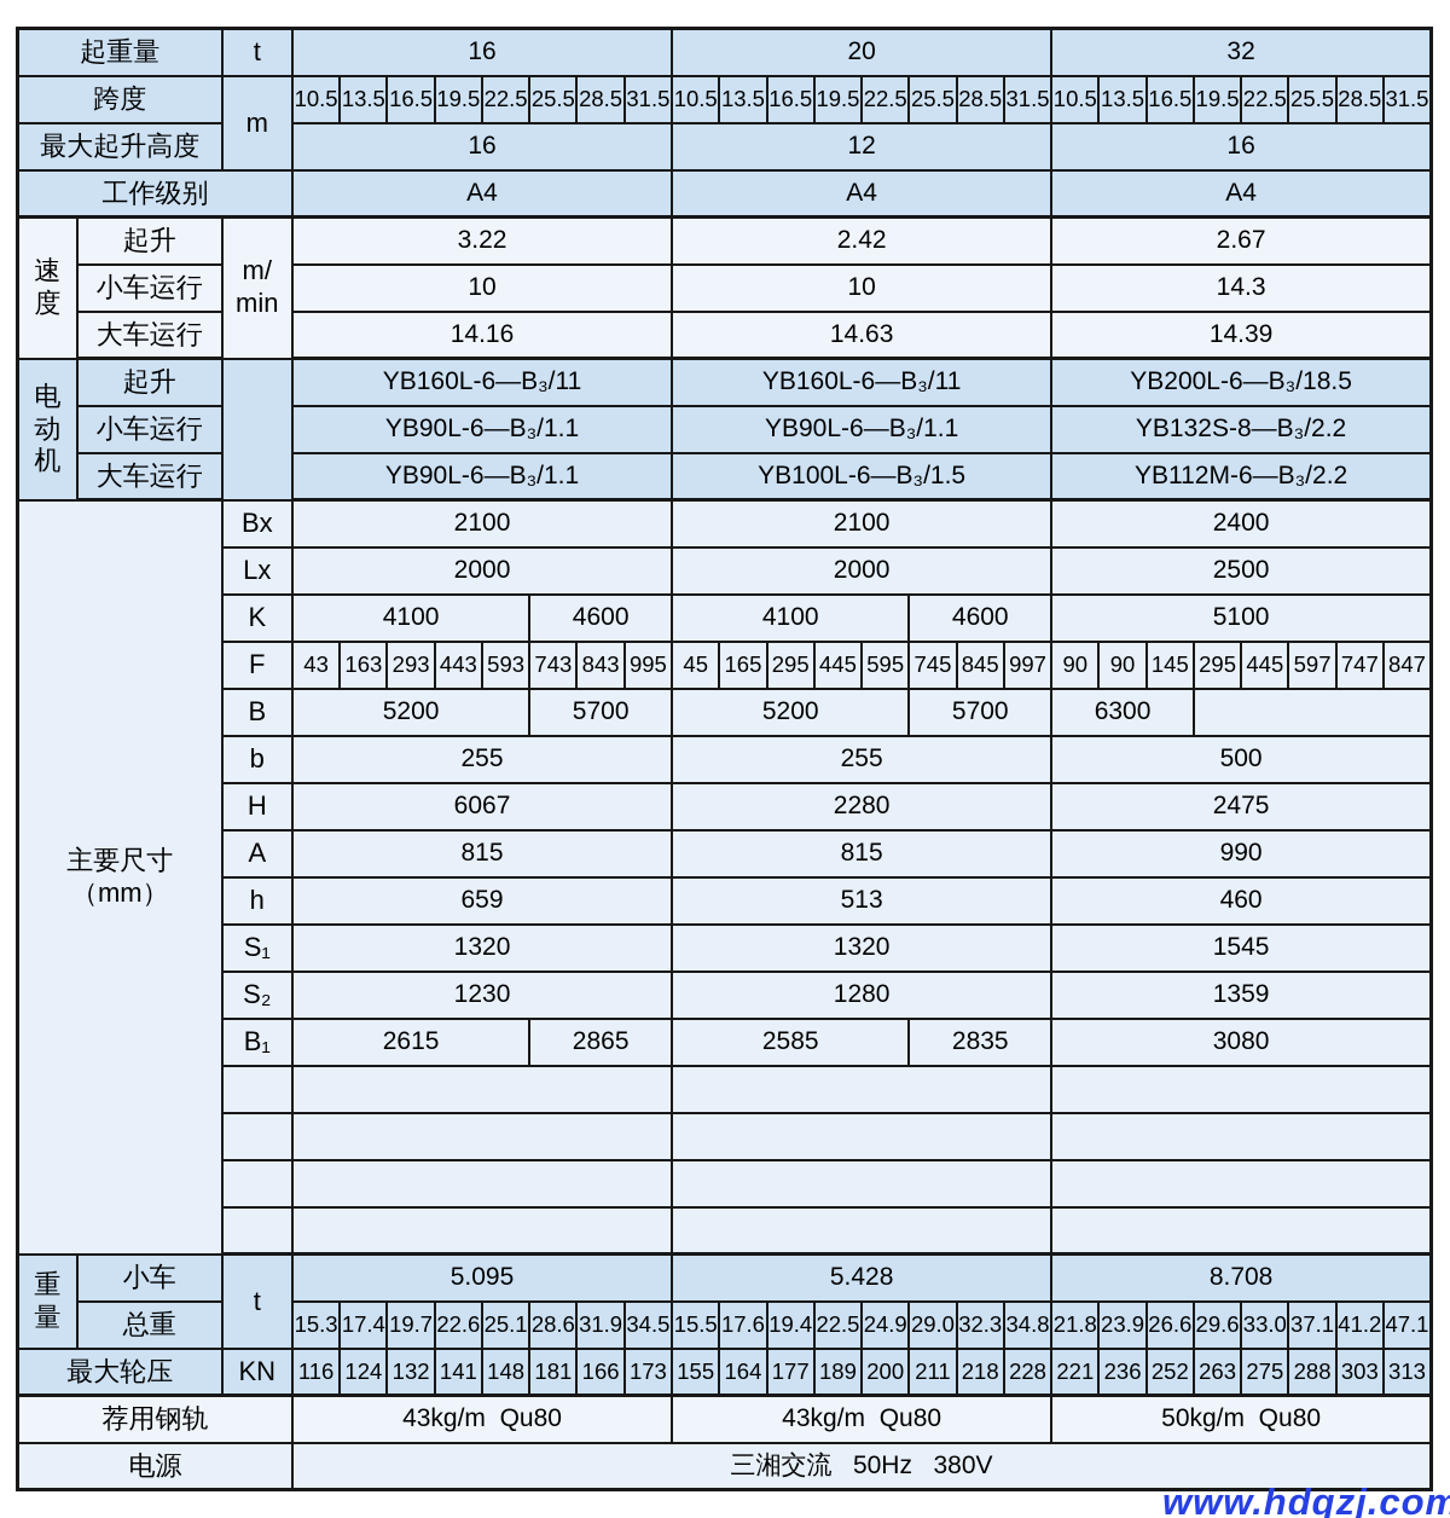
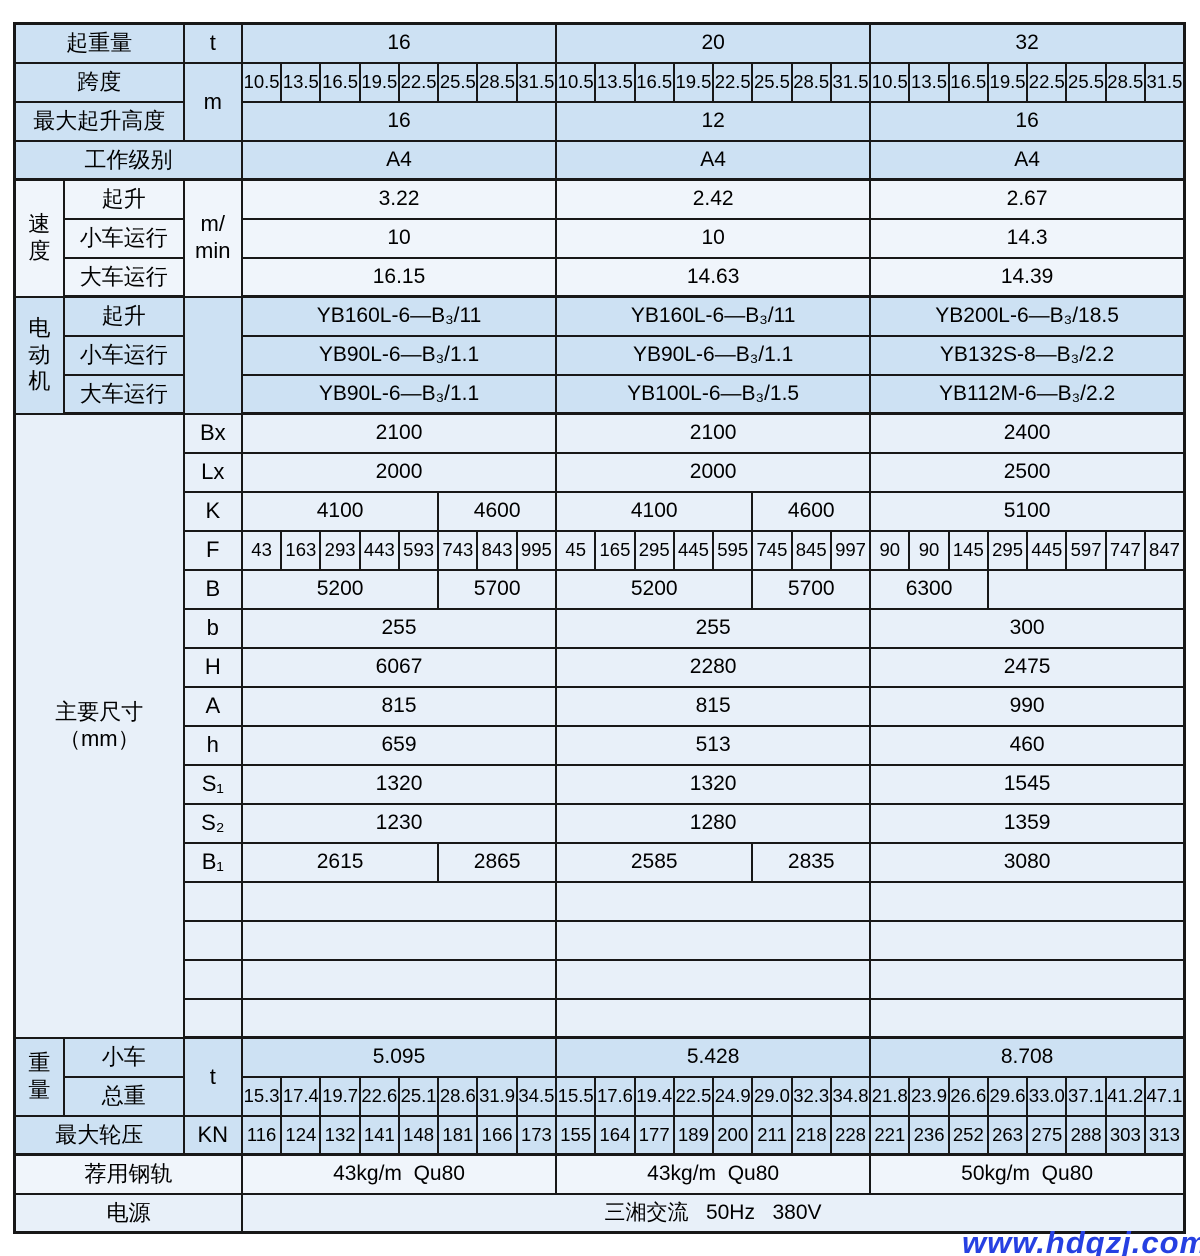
  起重量	t	16	20	32
  跨度	m	10.5	13.5	16.5	19.5	22.5	25.5	28.5	31.5	10.5	13.5	16.5	19.5	22.5	25.5	28.5	31.5	10.5	13.5	16.5	19.5	22.5	25.5	28.5	31.5
  最大起升高度	16	12	16
  工作级别	A4	A4	A4
  速 度	起升	m/ min	3.22	2.42	2.67
  小车运行	10	10	14.3
- 大车运行	14.16	14.63	14.39
+ 大车运行	16.15	14.63	14.39
  电 动 机	起升		YB160L-6—B₃/11	YB160L-6—B₃/11	YB200L-6—B₃/18.5
  小车运行	YB90L-6—B₃/1.1	YB90L-6—B₃/1.1	YB132S-8—B₃/2.2
  大车运行	YB90L-6—B₃/1.1	YB100L-6—B₃/1.5	YB112M-6—B₃/2.2
  主要尺寸 （mm）	Bx	2100	2100	2400
  Lx	2000	2000	2500
  K	4100	4600	4100	4600	5100
  F	43	163	293	443	593	743	843	995	45	165	295	445	595	745	845	997	90	90	145	295	445	597	747	847
  B	5200	5700	5200	5700	6300
- b	255	255	500
+ b	255	255	300
  H	6067	2280	2475
  A	815	815	990
  h	659	513	460
  S₁	1320	1320	1545
  S₂	1230	1280	1359
  B₁	2615	2865	2585	2835	3080
  重 量	小车	t	5.095	5.428	8.708
  总重	15.3	17.4	19.7	22.6	25.1	28.6	31.9	34.5	15.5	17.6	19.4	22.5	24.9	29.0	32.3	34.8	21.8	23.9	26.6	29.6	33.0	37.1	41.2	47.1
  最大轮压	KN	116	124	132	141	148	181	166	173	155	164	177	189	200	211	218	228	221	236	252	263	275	288	303	313
  荐用钢轨	43kg/m Qu80	43kg/m Qu80	50kg/m Qu80
  电源	三湘交流 50Hz 380V
  www.hdqzj.com
